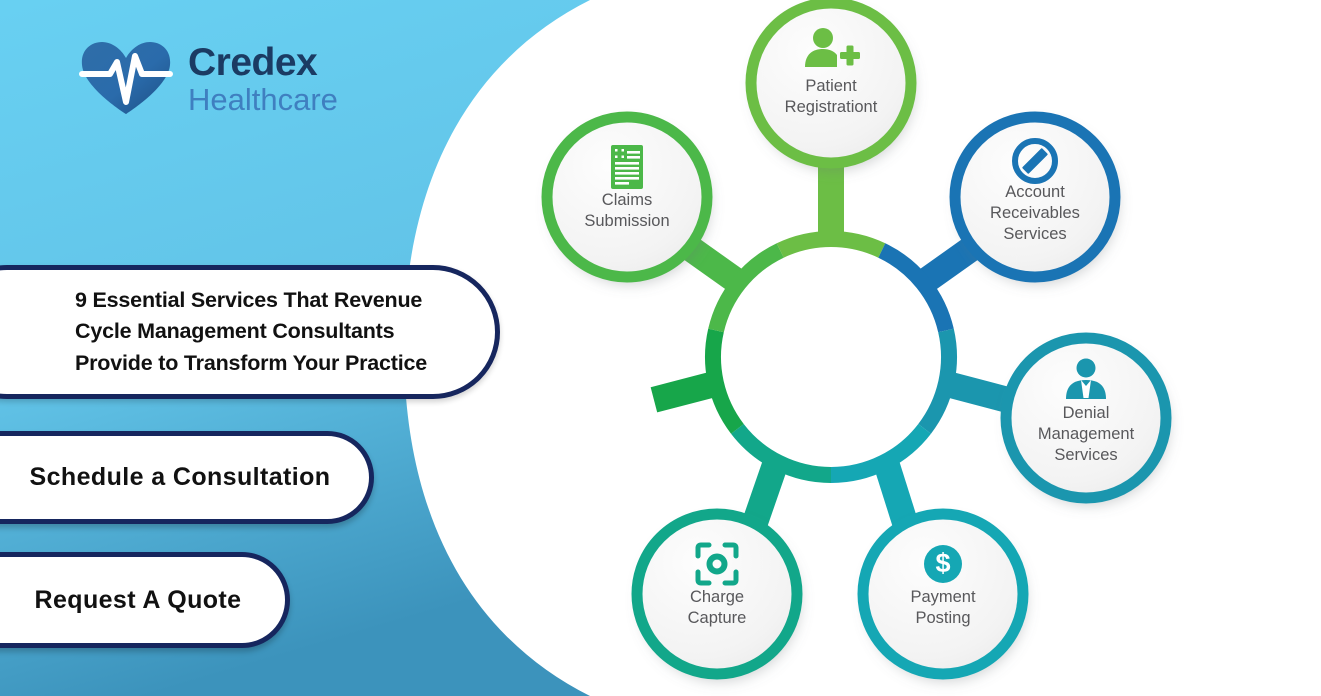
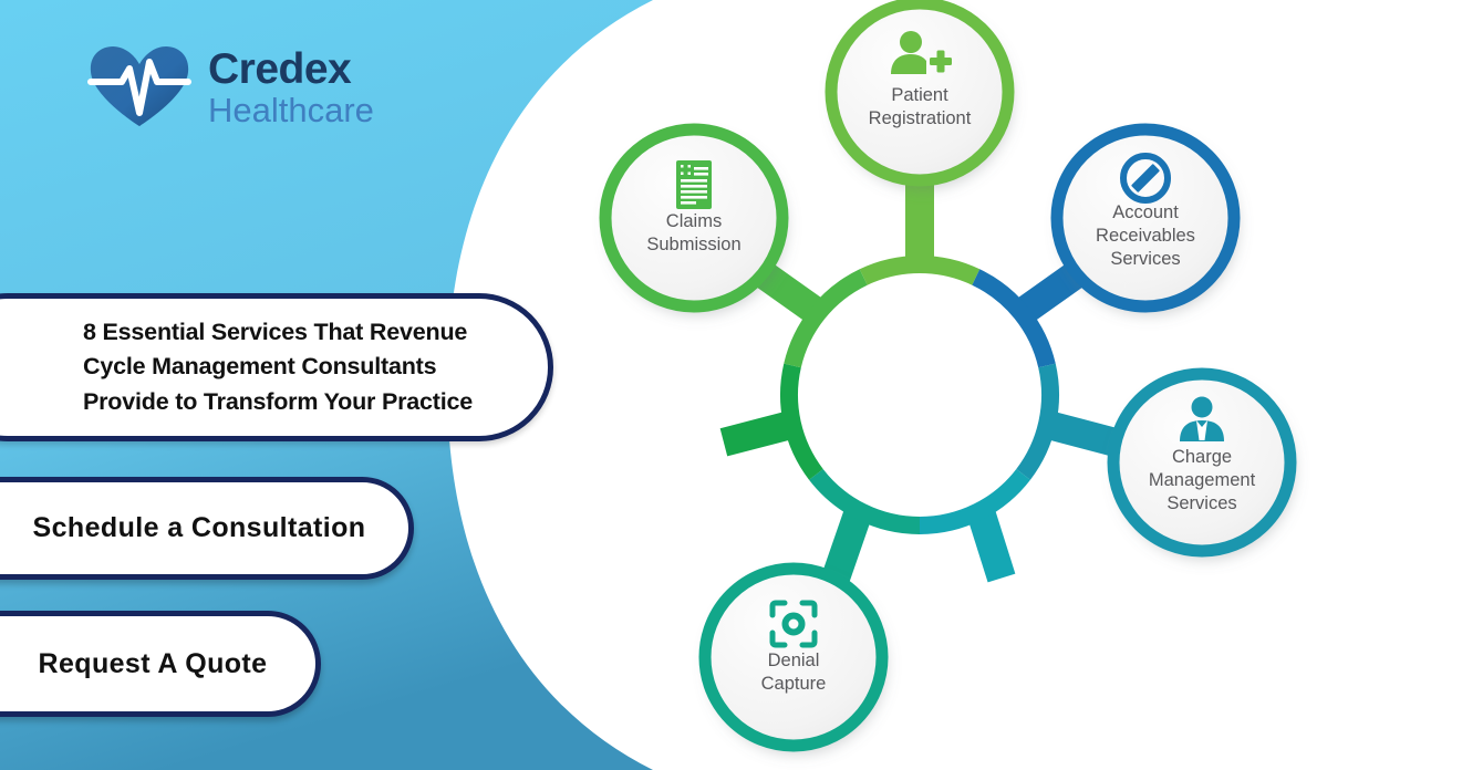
  Credex
  Healthcare
- 9 Essential Services That Revenue Cycle Management Consultants Provide to Transform Your Practice
+ 8 Essential Services That Revenue Cycle Management Consultants Provide to Transform Your Practice
  Schedule a Consultation
  Request A Quote
  Patient
  Registrationt
  Account
  Receivables
  Services
- Denial
+ Charge
  Management
  Services
- $
- Payment
- Posting
- Charge
+ Denial
  Capture
  Claims
  Submission
